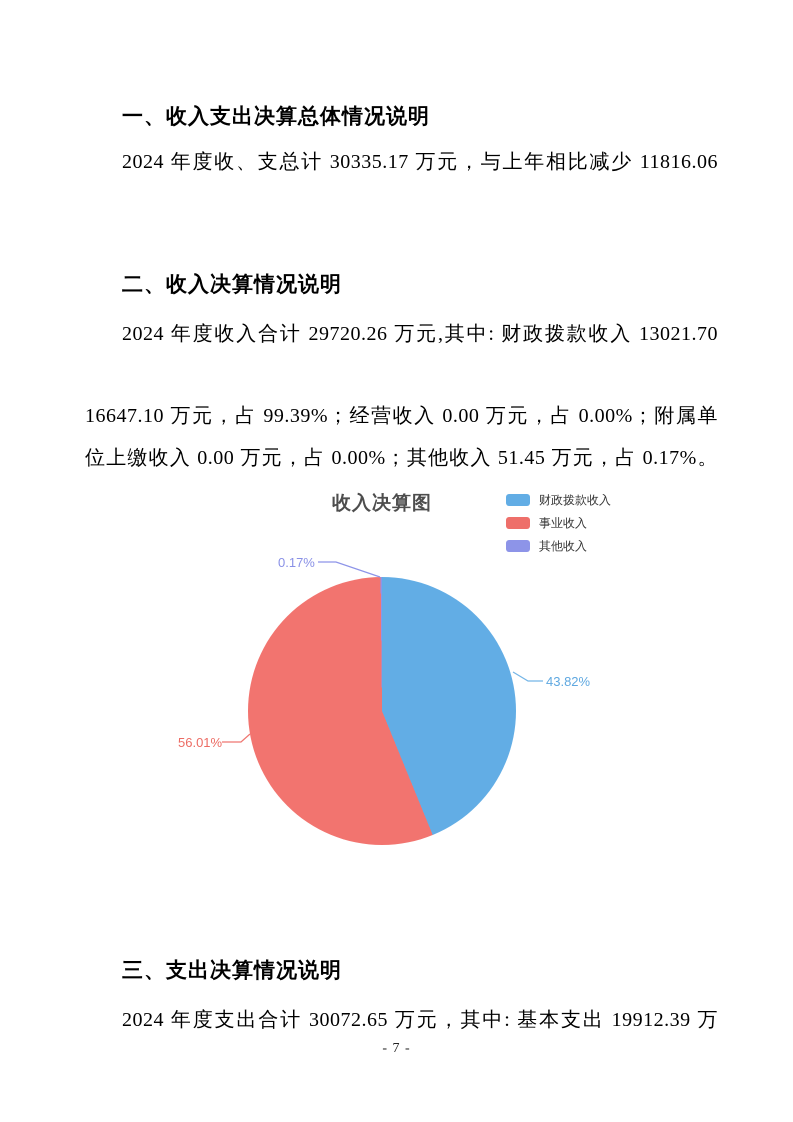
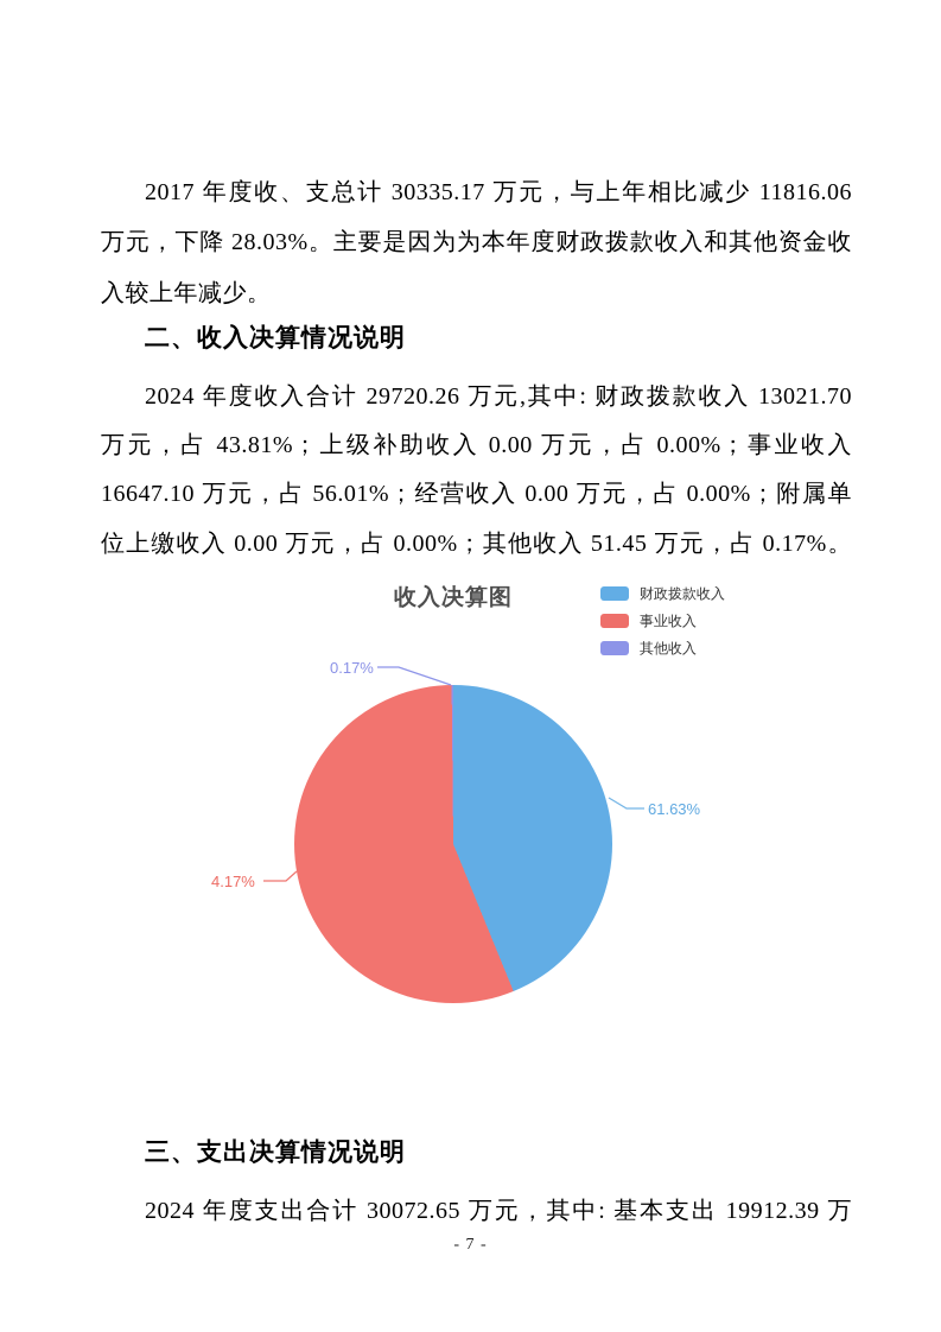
- 一、收入支出决算总体情况说明
- 2024 年度收、支总计 30335.17 万元，与上年相比减少 11816.06
+ 2017 年度收、支总计 30335.17 万元，与上年相比减少 11816.06
+ 万元，下降 28.03%。主要是因为为本年度财政拨款收入和其他资金收
+ 入较上年减少。
  二、收入决算情况说明
  2024 年度收入合计 29720.26 万元,其中: 财政拨款收入 13021.70
+ 万元，占 43.81%；上级补助收入 0.00 万元，占 0.00%；事业收入
- 16647.10 万元，占 99.39%；经营收入 0.00 万元，占 0.00%；附属单
+ 16647.10 万元，占 56.01%；经营收入 0.00 万元，占 0.00%；附属单
  位上缴收入 0.00 万元，占 0.00%；其他收入 51.45 万元，占 0.17%。
  收入决算图
  财政拨款收入
  事业收入
  其他收入
  0.17%
- 43.82%
+ 61.63%
- 56.01%
+ 4.17%
  三、支出决算情况说明
  2024 年度支出合计 30072.65 万元，其中: 基本支出 19912.39 万
  - 7 -
